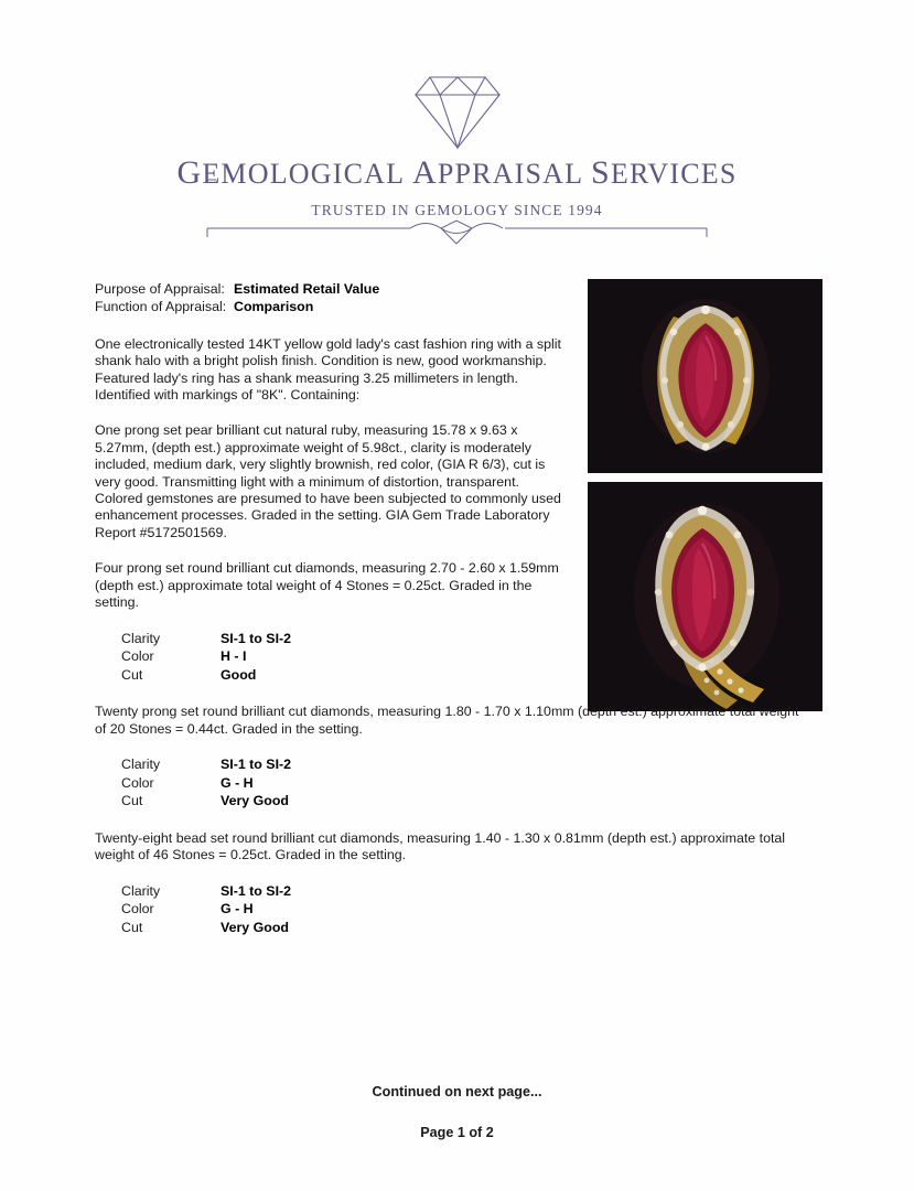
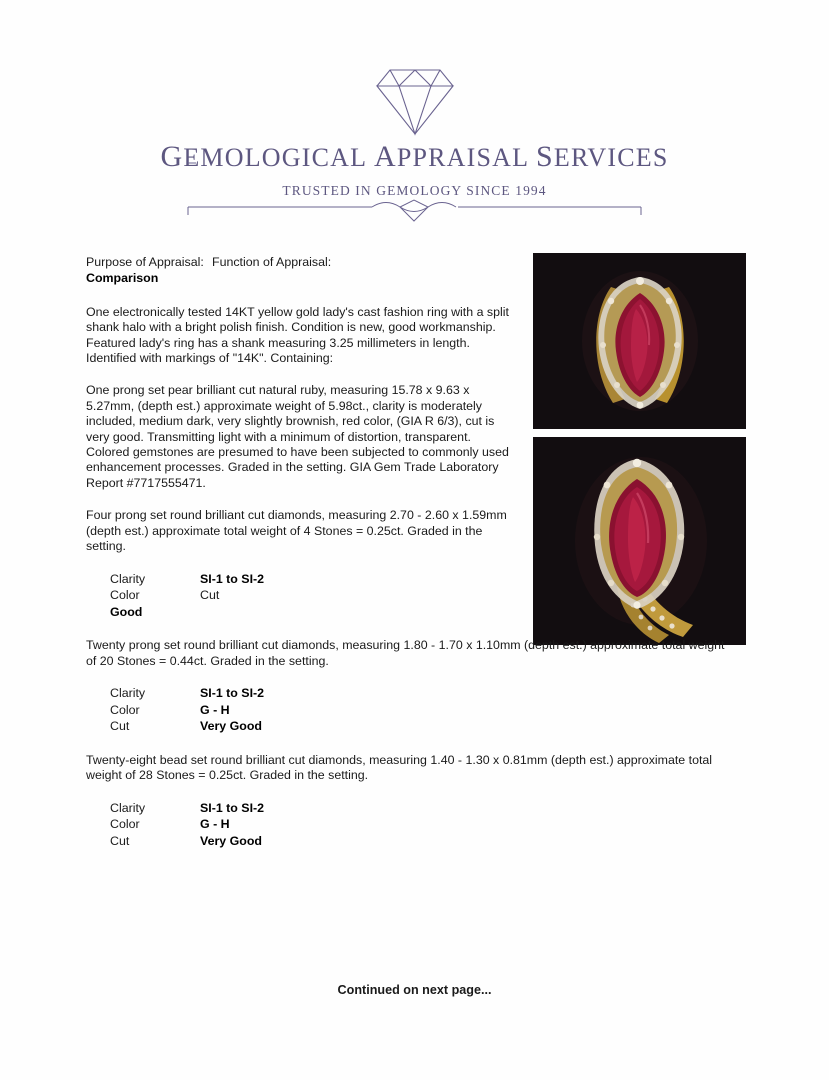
  GEMOLOGICAL APPRAISAL SERVICES
  TRUSTED IN GEMOLOGY SINCE 1994
  Purpose of Appraisal:
- Estimated Retail Value
  Function of Appraisal:
  Comparison
- One electronically tested 14KT yellow gold lady's cast fashion ring with a split shank halo with a bright polish finish. Condition is new, good workmanship. Featured lady's ring has a shank measuring 3.25 millimeters in length. Identified with markings of "8K". Containing:
+ One electronically tested 14KT yellow gold lady's cast fashion ring with a split shank halo with a bright polish finish. Condition is new, good workmanship. Featured lady's ring has a shank measuring 3.25 millimeters in length. Identified with markings of "14K". Containing:
- One prong set pear brilliant cut natural ruby, measuring 15.78 x 9.63 x 5.27mm, (depth est.) approximate weight of 5.98ct., clarity is moderately included, medium dark, very slightly brownish, red color, (GIA R 6/3), cut is very good. Transmitting light with a minimum of distortion, transparent. Colored gemstones are presumed to have been subjected to commonly used enhancement processes. Graded in the setting. GIA Gem Trade Laboratory Report #5172501569.
+ One prong set pear brilliant cut natural ruby, measuring 15.78 x 9.63 x 5.27mm, (depth est.) approximate weight of 5.98ct., clarity is moderately included, medium dark, very slightly brownish, red color, (GIA R 6/3), cut is very good. Transmitting light with a minimum of distortion, transparent. Colored gemstones are presumed to have been subjected to commonly used enhancement processes. Graded in the setting. GIA Gem Trade Laboratory Report #7717555471.
  Four prong set round brilliant cut diamonds, measuring 2.70 - 2.60 x 1.59mm (depth est.) approximate total weight of 4 Stones = 0.25ct. Graded in the setting.
  Clarity
  SI-1 to SI-2
  Color
- H - I
  Cut
  Good
  Twenty prong set round brilliant cut diamonds, measuring 1.80 - 1.70 x 1.10mm (depth est.) approximate total weight of 20 Stones = 0.44ct. Graded in the setting.
  Clarity
  SI-1 to SI-2
  Color
  G - H
  Cut
  Very Good
- Twenty-eight bead set round brilliant cut diamonds, measuring 1.40 - 1.30 x 0.81mm (depth est.) approximate total weight of 46 Stones = 0.25ct. Graded in the setting.
+ Twenty-eight bead set round brilliant cut diamonds, measuring 1.40 - 1.30 x 0.81mm (depth est.) approximate total weight of 28 Stones = 0.25ct. Graded in the setting.
  Clarity
  SI-1 to SI-2
  Color
  G - H
  Cut
  Very Good
  Continued on next page...
- Page 1 of 2
